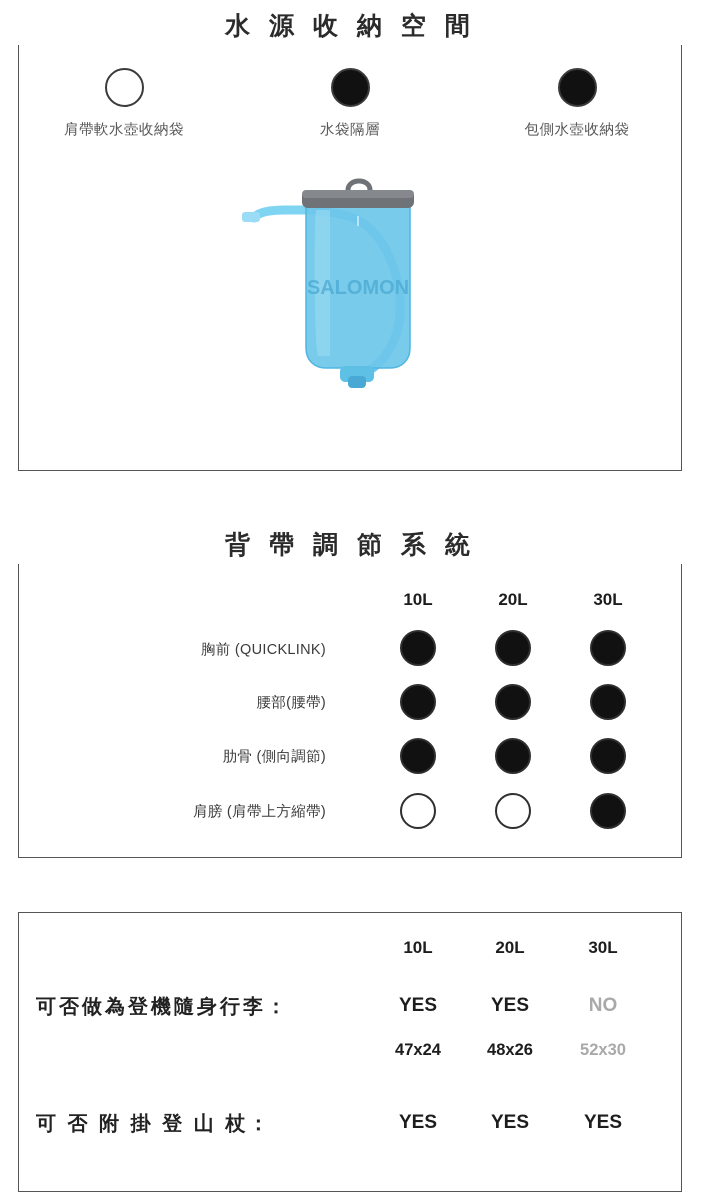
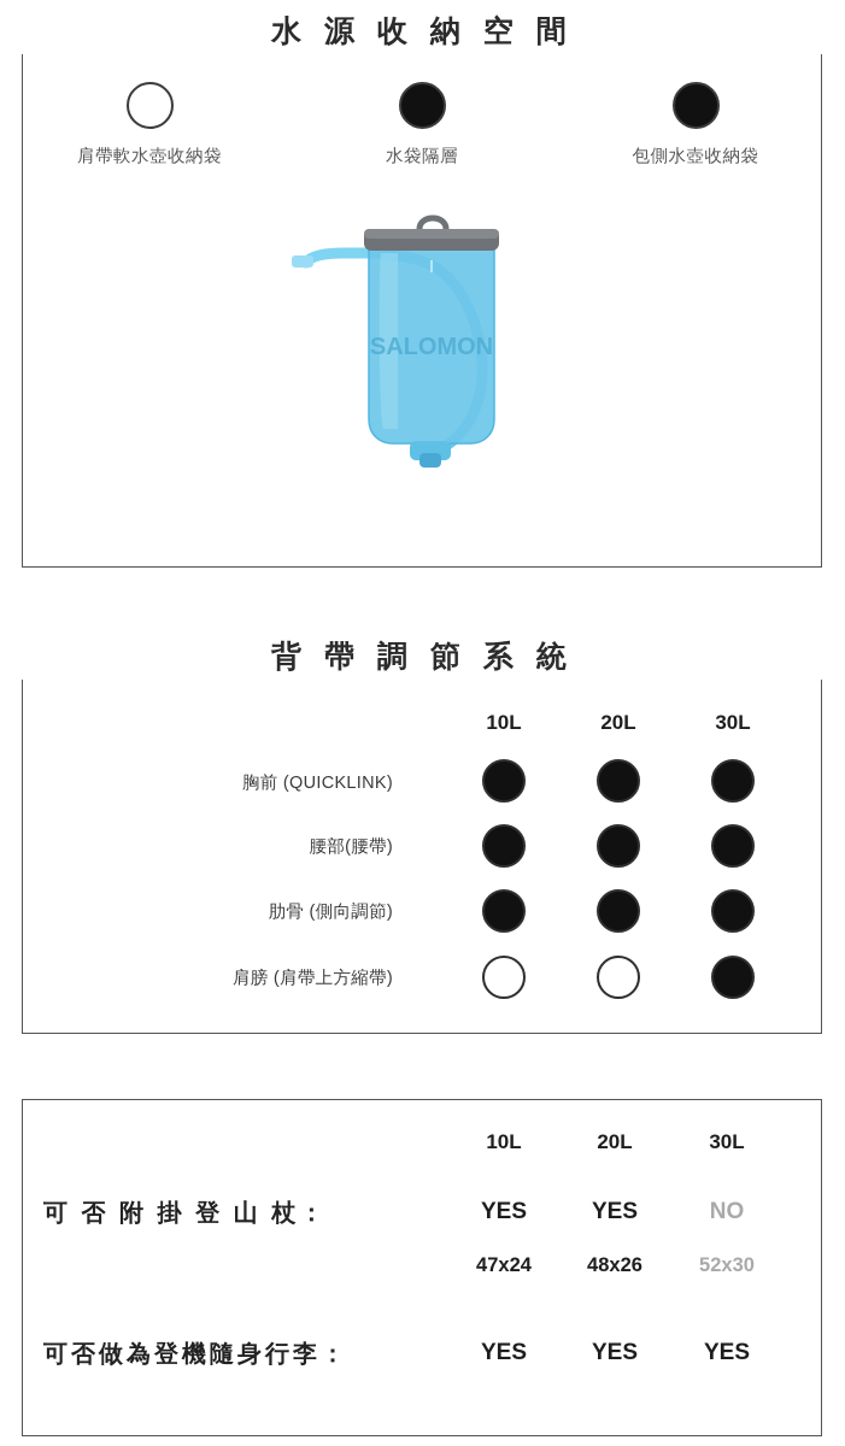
  水 源 收 納 空 間
  肩帶軟水壺收納袋
  水袋隔層
  包側水壺收納袋
  SALOMON
  背 帶 調 節 系 統
  10L
  20L
  30L
  胸前 (QUICKLINK)
  腰部(腰帶)
  肋骨 (側向調節)
  肩膀 (肩帶上方縮帶)
  10L
  20L
  30L
- 可否做為登機隨身行李：
+ 可 否 附 掛 登 山 杖：
  YES
  YES
  NO
  47x24
  48x26
  52x30
- 可 否 附 掛 登 山 杖：
+ 可否做為登機隨身行李：
  YES
  YES
  YES
